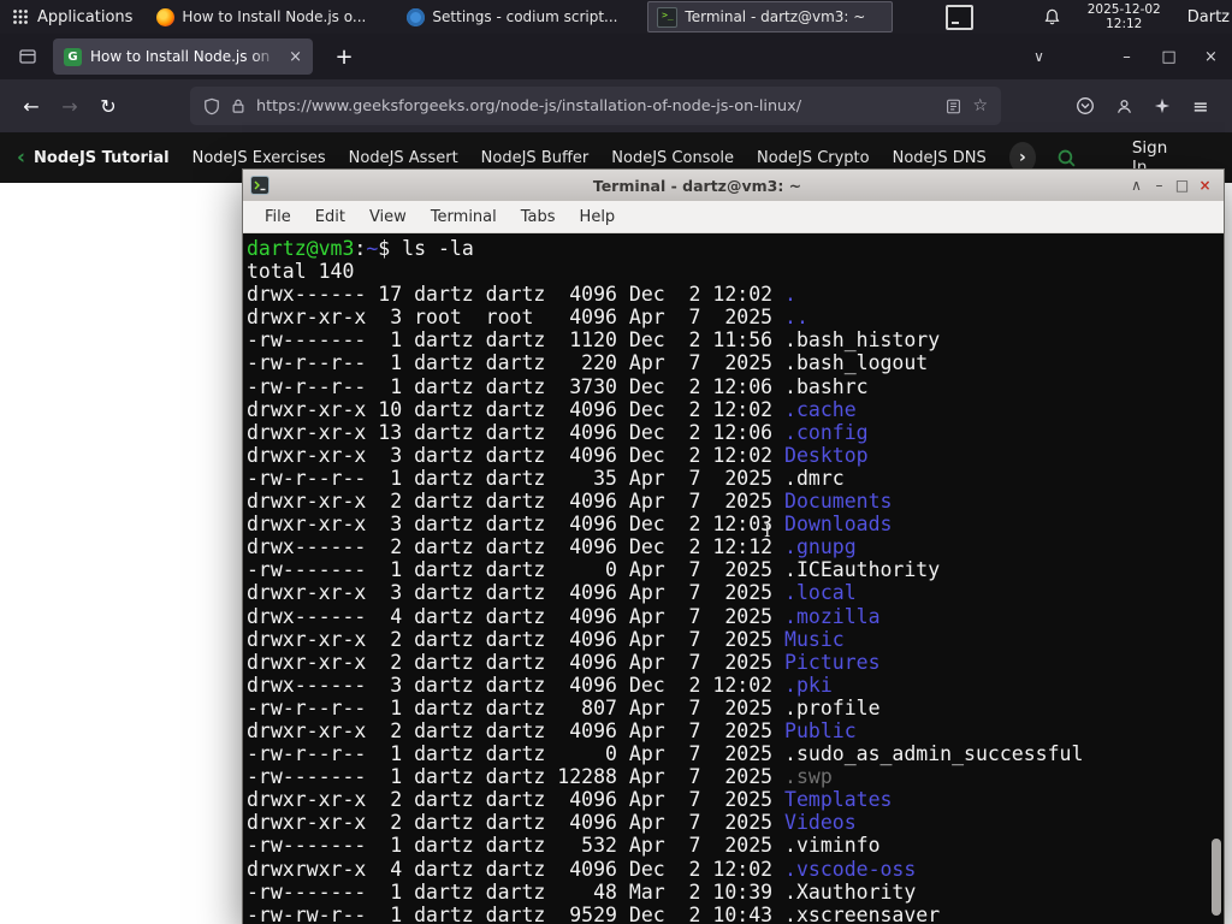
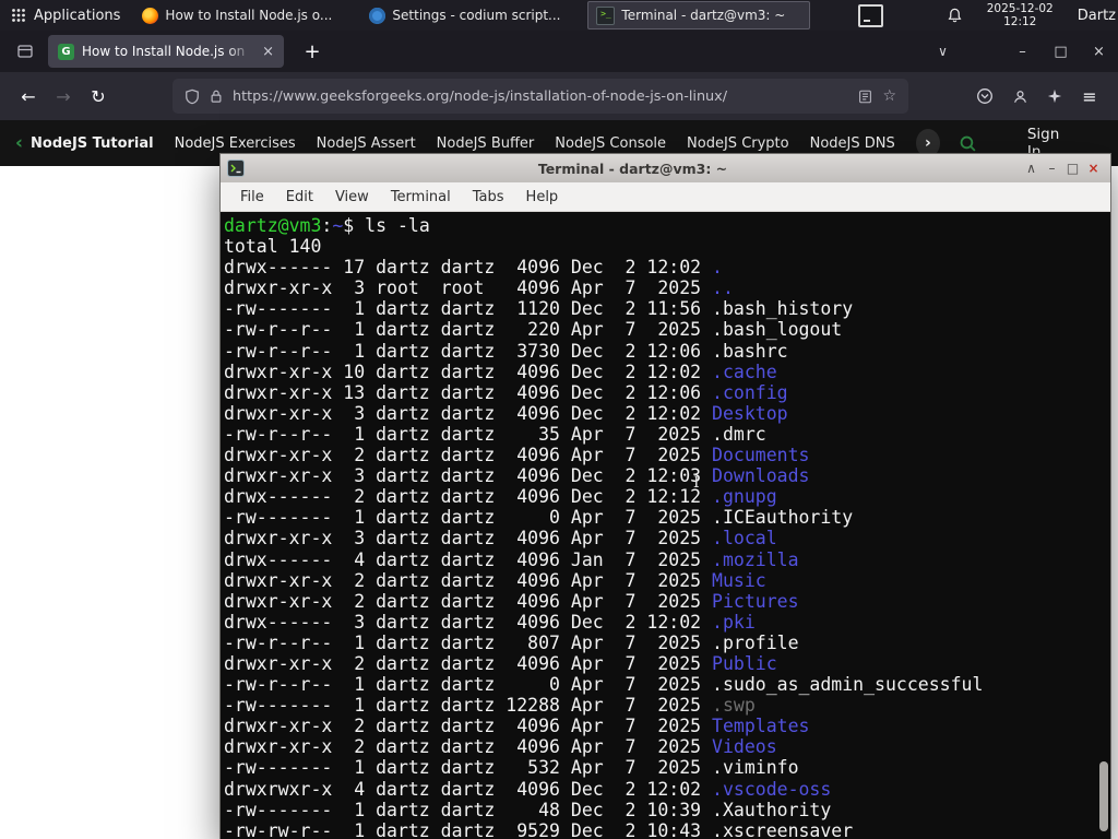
  Applications
  How to Install Node.js o...
  Settings - codium script...
  >_
  Terminal - dartz@vm3: ~
  2025-12-02
  12:12
  Dartz
  G
  How to Install Node.js on
  ×
  +
  ∨
  –
  □
  ×
  ←
  →
  ↻
  https://www.geeksforgeeks.org/node-js/installation-of-node-js-on-linux/
  ☆
  ≡
  ‹
  NodeJS Tutorial
  NodeJS Exercises
  NodeJS Assert
  NodeJS Buffer
  NodeJS Console
  NodeJS Crypto
  NodeJS DNS
  ›
  Sign In
  Terminal - dartz@vm3: ~
  ∧
  –
  □
  ×
  File
  Edit
  View
  Terminal
  Tabs
  Help
  dartz@vm3:~$ ls -la
  total 140
  drwx------ 17 dartz dartz 4096 Dec 2 12:02 .
  drwxr-xr-x 3 root root 4096 Apr 7 2025 ..
  -rw------- 1 dartz dartz 1120 Dec 2 11:56 .bash_history
  -rw-r--r-- 1 dartz dartz 220 Apr 7 2025 .bash_logout
  -rw-r--r-- 1 dartz dartz 3730 Dec 2 12:06 .bashrc
  drwxr-xr-x 10 dartz dartz 4096 Dec 2 12:02 .cache
  drwxr-xr-x 13 dartz dartz 4096 Dec 2 12:06 .config
  drwxr-xr-x 3 dartz dartz 4096 Dec 2 12:02 Desktop
  -rw-r--r-- 1 dartz dartz 35 Apr 7 2025 .dmrc
  drwxr-xr-x 2 dartz dartz 4096 Apr 7 2025 Documents
  drwxr-xr-x 3 dartz dartz 4096 Dec 2 12:03 Downloads
  drwx------ 2 dartz dartz 4096 Dec 2 12:12 .gnupg
  -rw------- 1 dartz dartz 0 Apr 7 2025 .ICEauthority
  drwxr-xr-x 3 dartz dartz 4096 Apr 7 2025 .local
- drwx------ 4 dartz dartz 4096 Apr 7 2025 .mozilla
+ drwx------ 4 dartz dartz 4096 Jan 7 2025 .mozilla
  drwxr-xr-x 2 dartz dartz 4096 Apr 7 2025 Music
  drwxr-xr-x 2 dartz dartz 4096 Apr 7 2025 Pictures
  drwx------ 3 dartz dartz 4096 Dec 2 12:02 .pki
  -rw-r--r-- 1 dartz dartz 807 Apr 7 2025 .profile
  drwxr-xr-x 2 dartz dartz 4096 Apr 7 2025 Public
  -rw-r--r-- 1 dartz dartz 0 Apr 7 2025 .sudo_as_admin_successful
  -rw------- 1 dartz dartz 12288 Apr 7 2025 .swp
  drwxr-xr-x 2 dartz dartz 4096 Apr 7 2025 Templates
  drwxr-xr-x 2 dartz dartz 4096 Apr 7 2025 Videos
  -rw------- 1 dartz dartz 532 Apr 7 2025 .viminfo
  drwxrwxr-x 4 dartz dartz 4096 Dec 2 12:02 .vscode-oss
- -rw------- 1 dartz dartz 48 Mar 2 10:39 .Xauthority
+ -rw------- 1 dartz dartz 48 Dec 2 10:39 .Xauthority
  -rw-rw-r-- 1 dartz dartz 9529 Dec 2 10:43 .xscreensaver
  I
